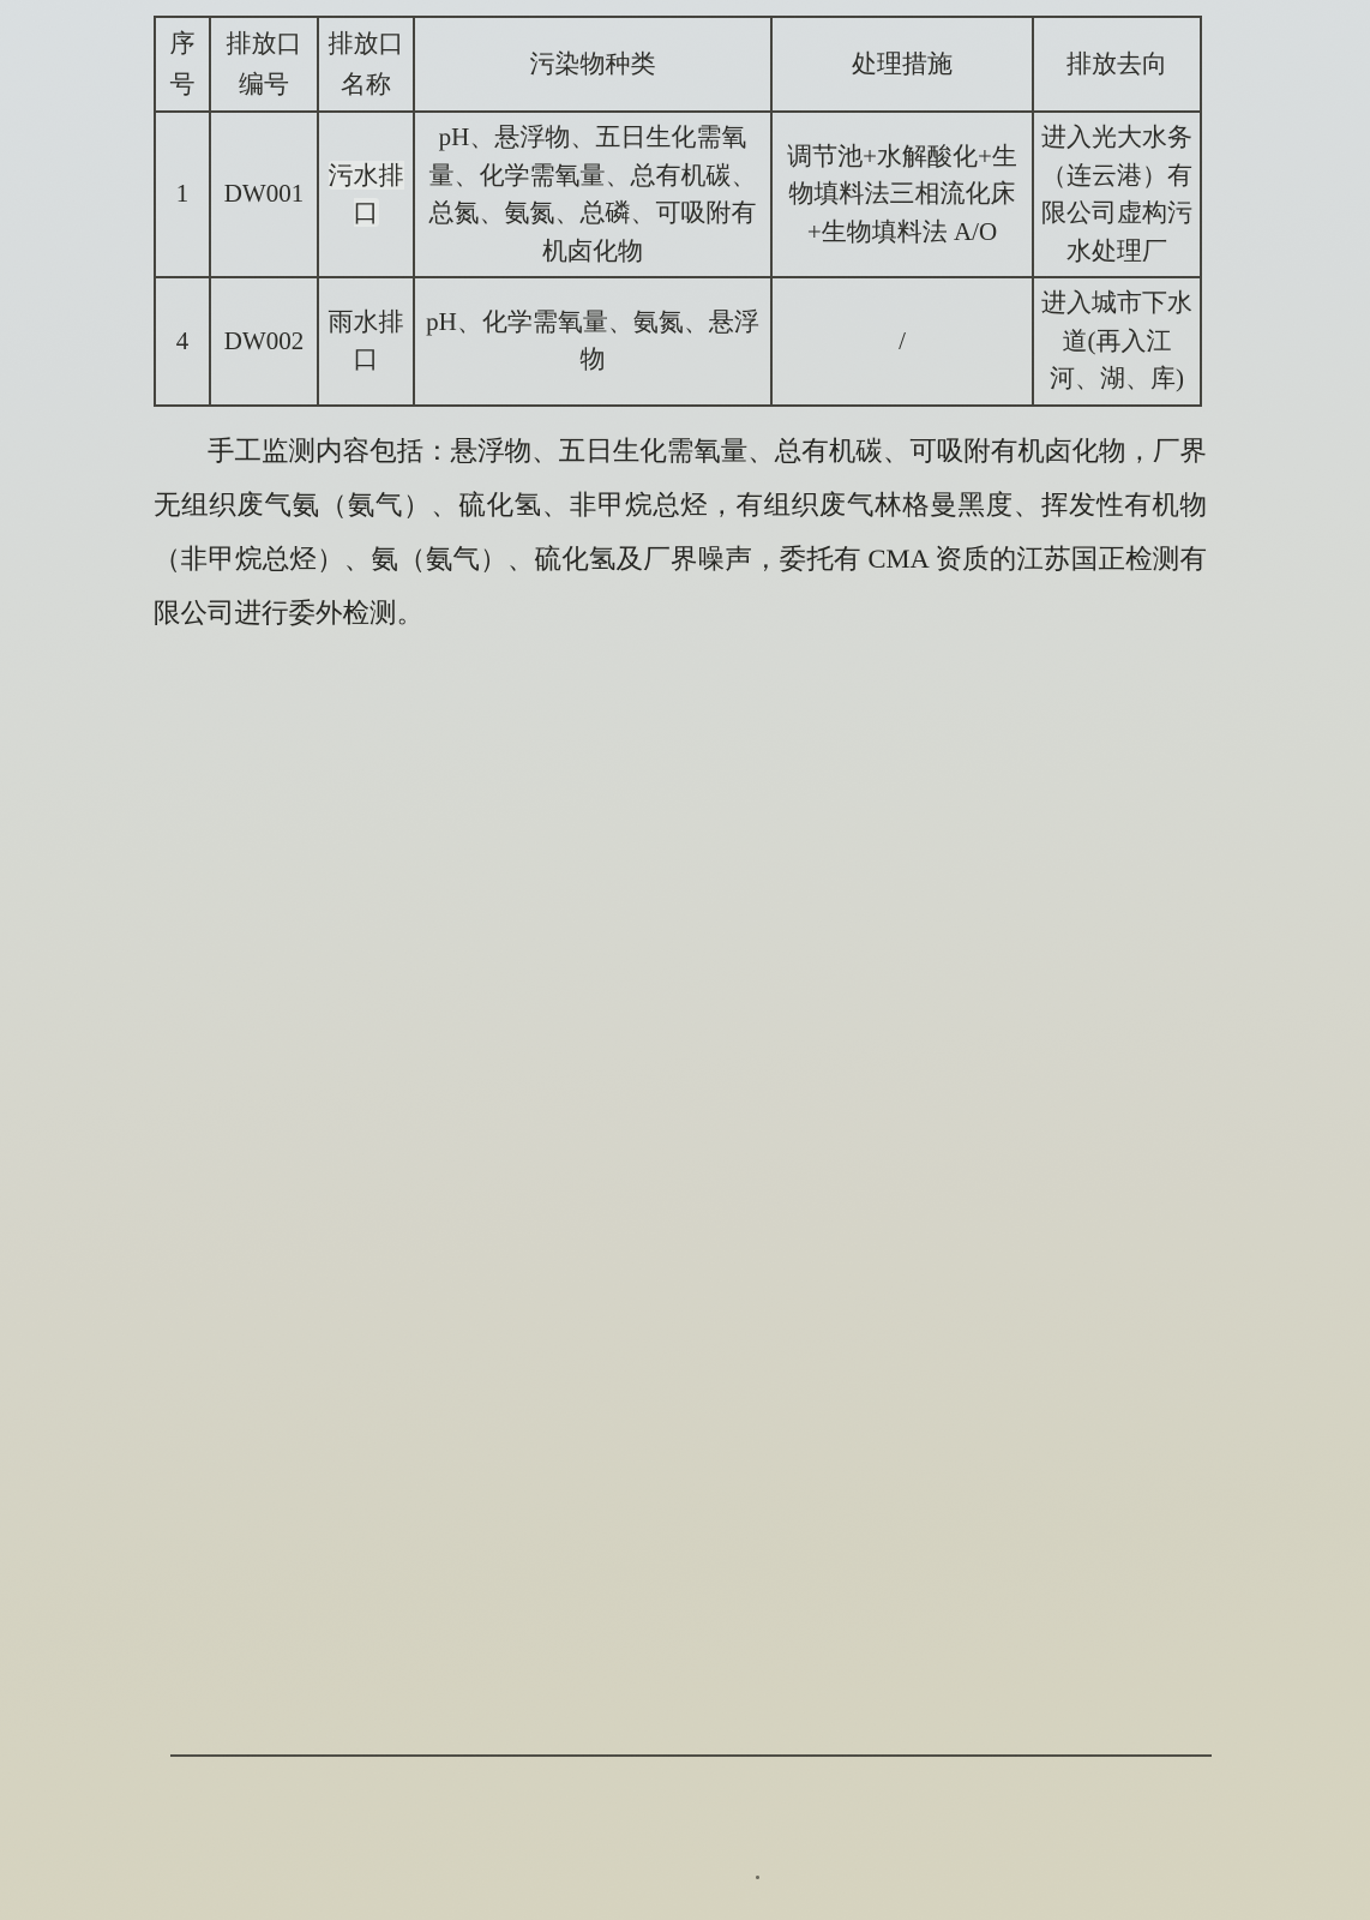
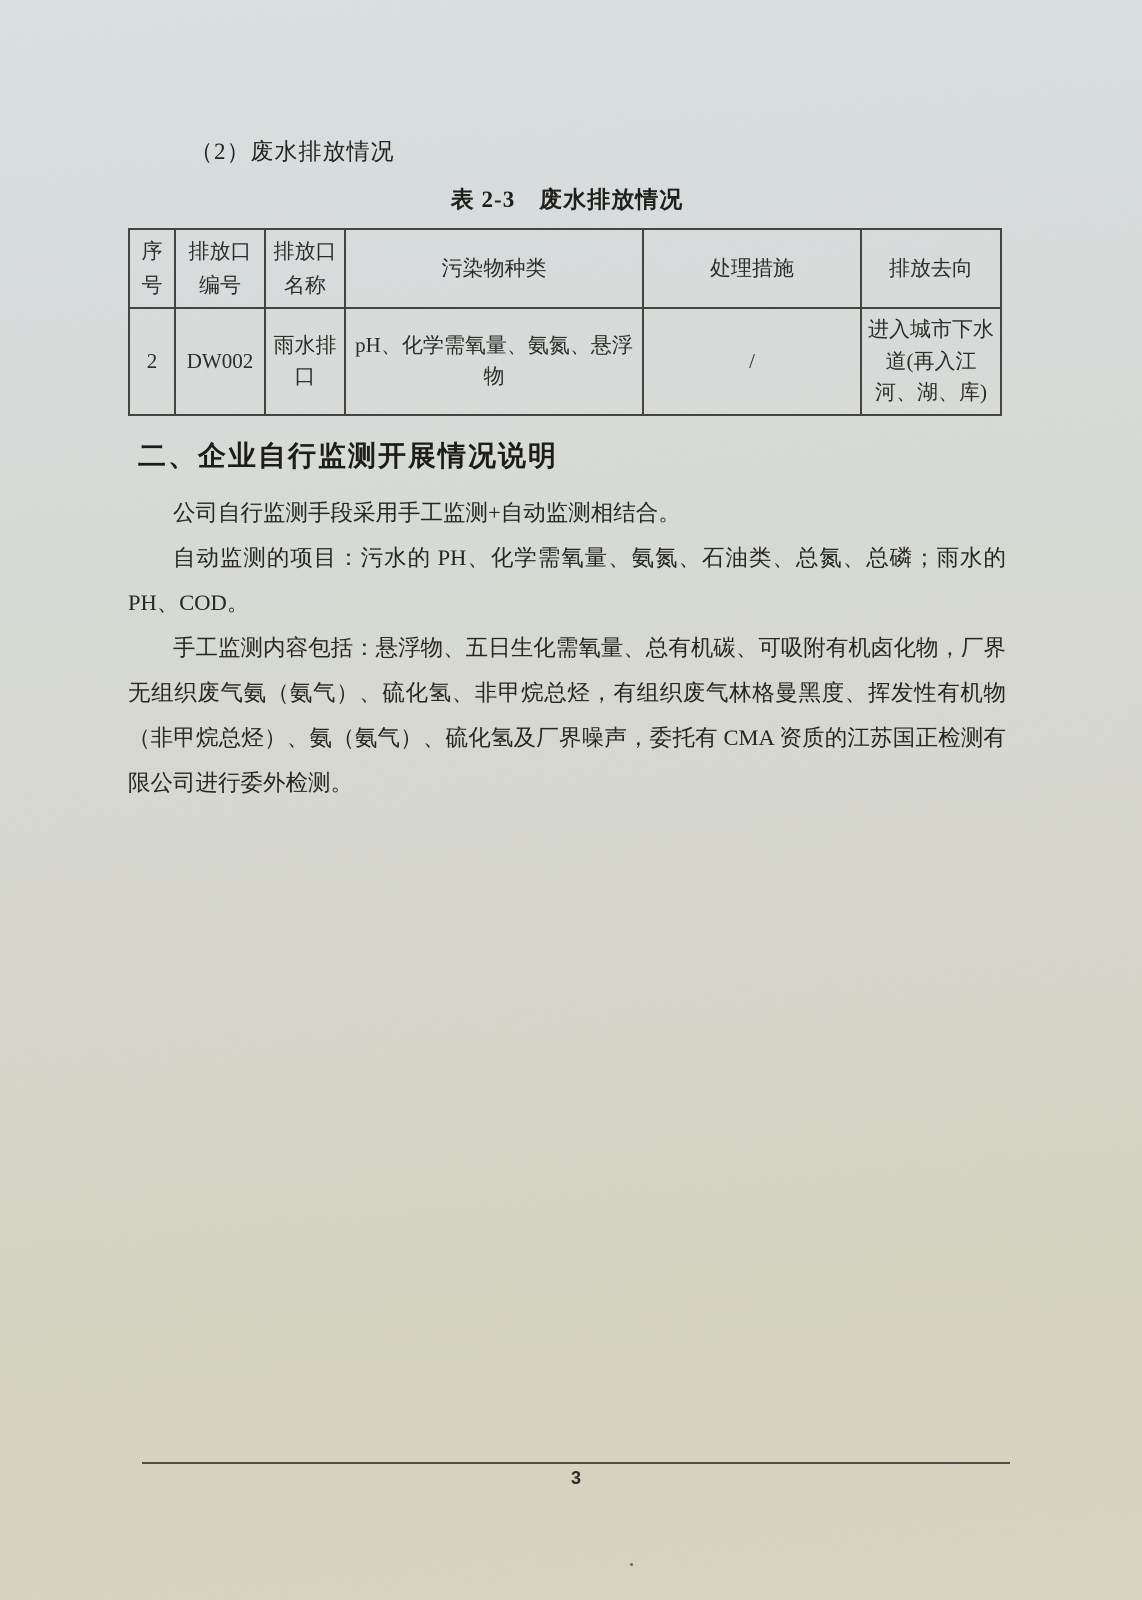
+ （2）废水排放情况
+ 表 2-3 废水排放情况
  序号	排放口编号	排放口名称	污染物种类	处理措施	排放去向
- 1	DW001	污水排口	pH、悬浮物、五日生化需氧量、化学需氧量、总有机碳、总氮、氨氮、总磷、可吸附有机卤化物	调节池+水解酸化+生物填料法三相流化床+生物填料法 A/O	进入光大水务（连云港）有限公司虚构污水处理厂
- 4	DW002	雨水排口	pH、化学需氧量、氨氮、悬浮物	/	进入城市下水道(再入江河、湖、库)
+ 2	DW002	雨水排口	pH、化学需氧量、氨氮、悬浮物	/	进入城市下水道(再入江河、湖、库)
+ 二、企业自行监测开展情况说明
+ 公司自行监测手段采用手工监测+自动监测相结合。
+ 自动监测的项目：污水的 PH、化学需氧量、氨氮、石油类、总氮、总磷；雨水的 PH、COD。
  手工监测内容包括：悬浮物、五日生化需氧量、总有机碳、可吸附有机卤化物，厂界无组织废气氨（氨气）、硫化氢、非甲烷总烃，有组织废气林格曼黑度、挥发性有机物（非甲烷总烃）、氨（氨气）、硫化氢及厂界噪声，委托有 CMA 资质的江苏国正检测有限公司进行委外检测。
+ 3
